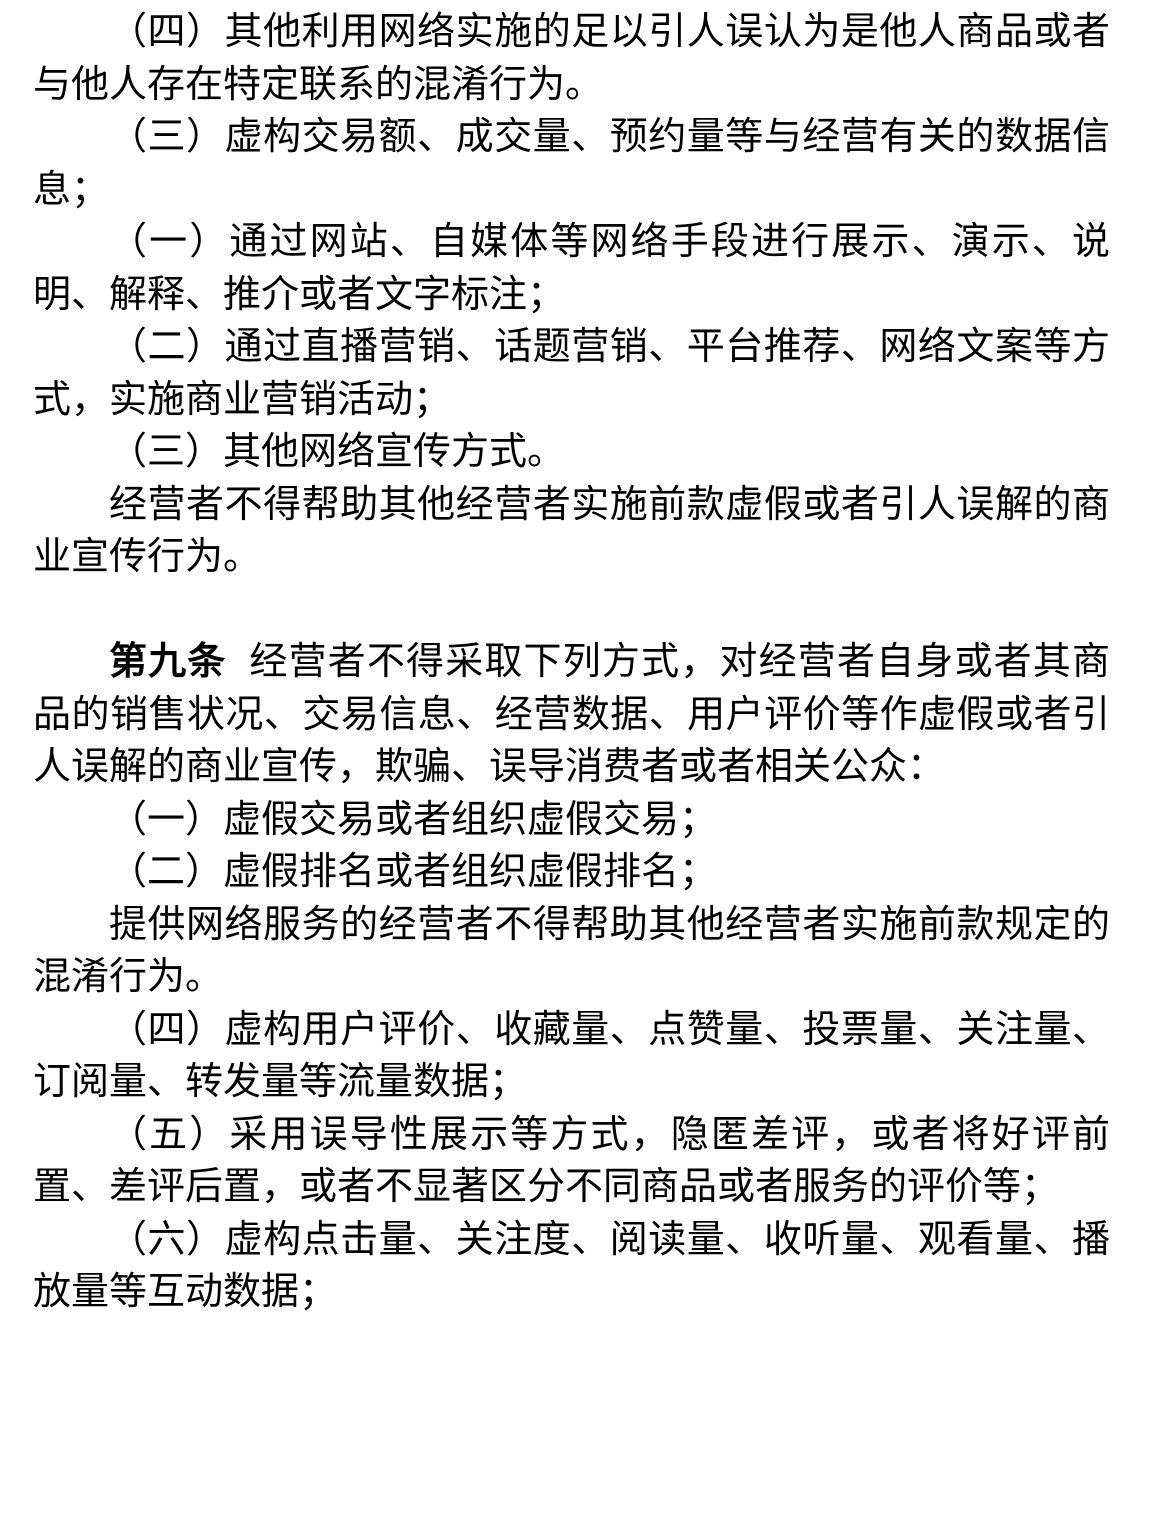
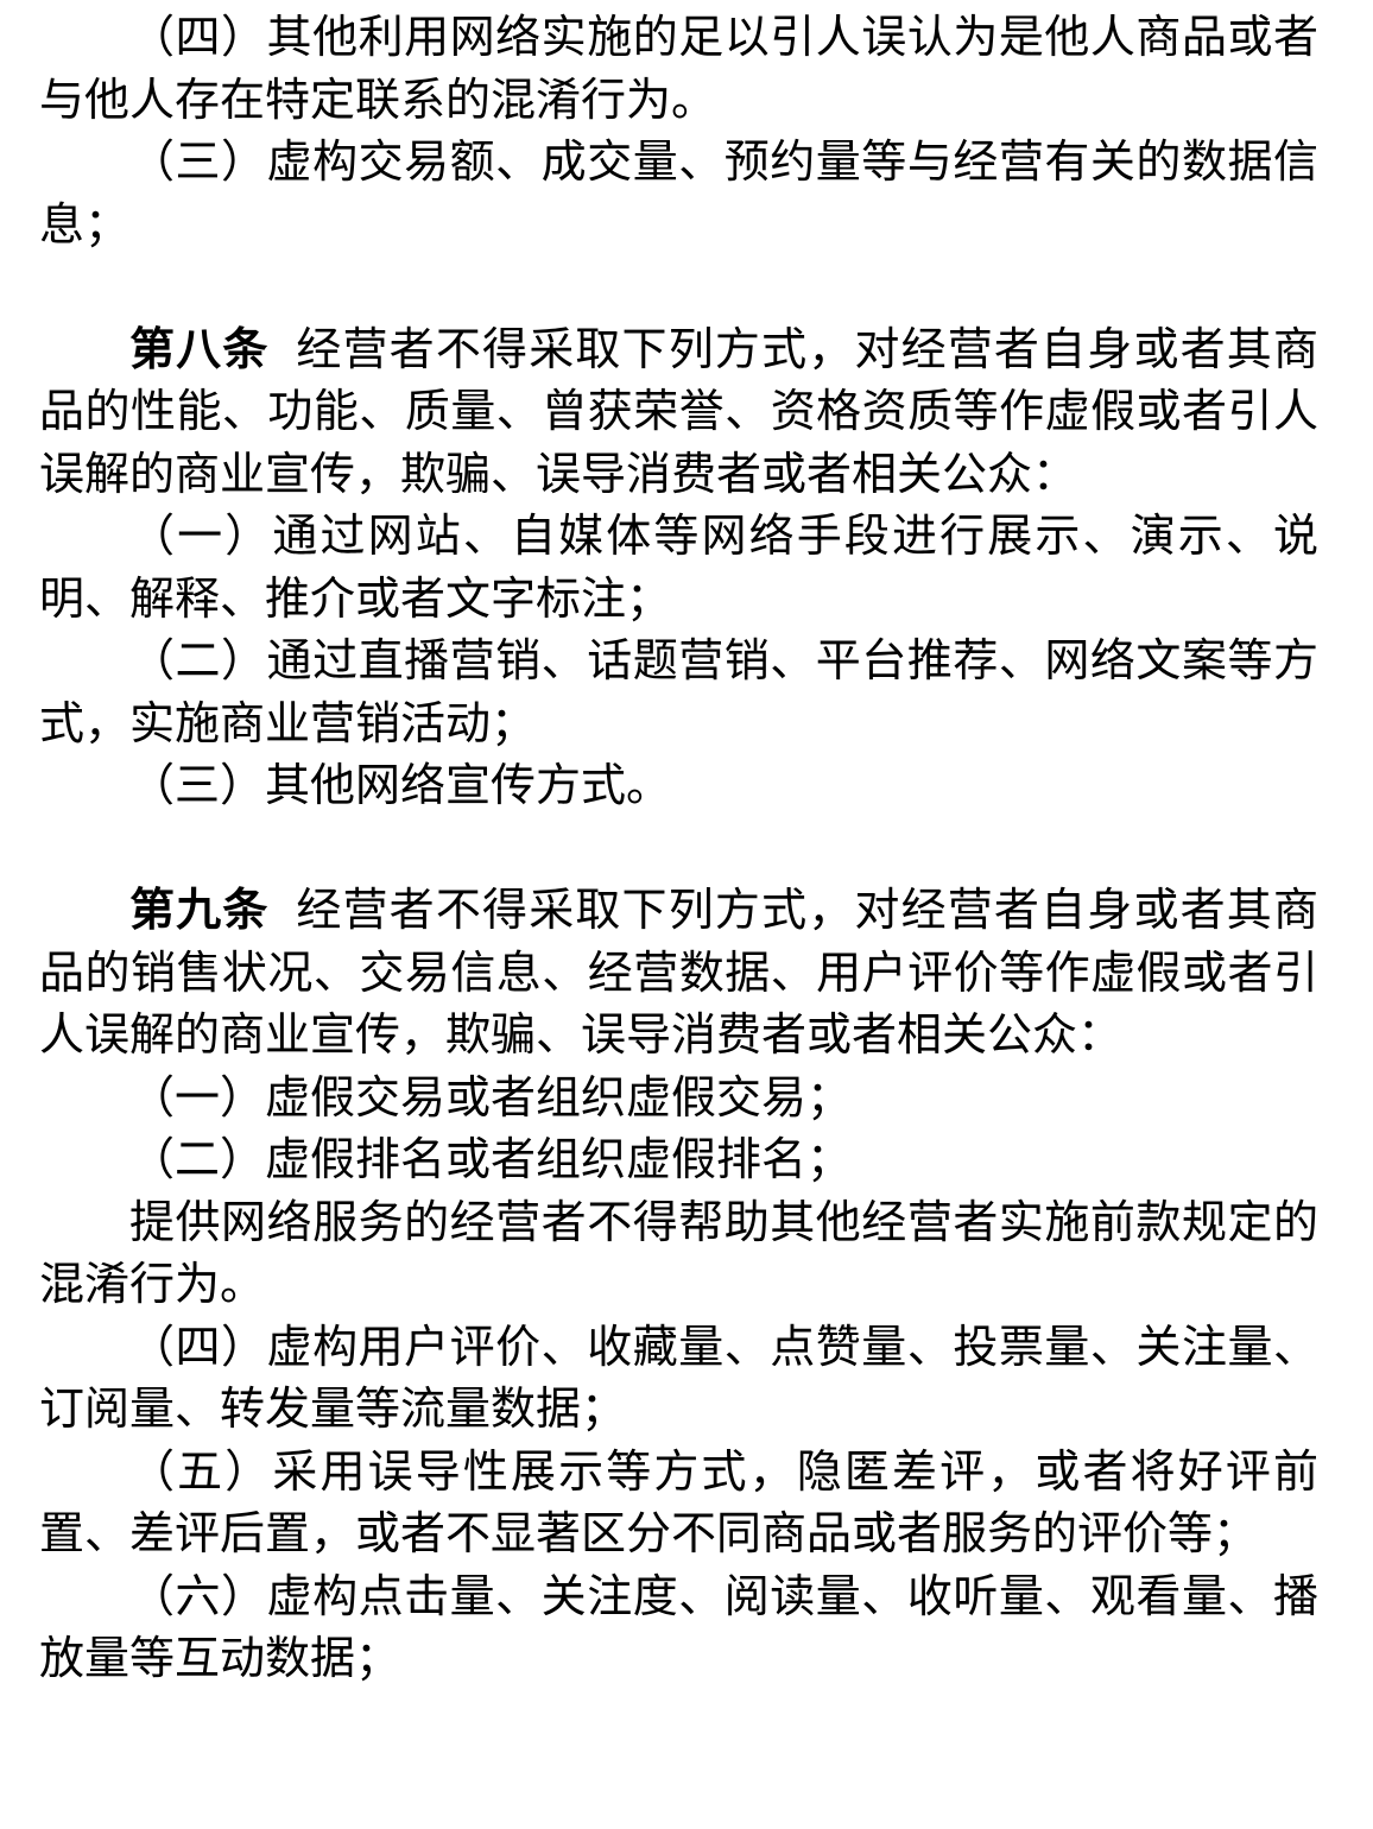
  （四）其他利用网络实施的足以引人误认为是他人商品或者与他人存在特定联系的混淆行为。
  （三）虚构交易额、成交量、预约量等与经营有关的数据信息；
+ 第八条 经营者不得采取下列方式，对经营者自身或者其商品的性能、功能、质量、曾获荣誉、资格资质等作虚假或者引人误解的商业宣传，欺骗、误导消费者或者相关公众：
  （一）通过网站、自媒体等网络手段进行展示、演示、说明、解释、推介或者文字标注；
  （二）通过直播营销、话题营销、平台推荐、网络文案等方式，实施商业营销活动；
  （三）其他网络宣传方式。
- 经营者不得帮助其他经营者实施前款虚假或者引人误解的商业宣传行为。
  第九条 经营者不得采取下列方式，对经营者自身或者其商品的销售状况、交易信息、经营数据、用户评价等作虚假或者引人误解的商业宣传，欺骗、误导消费者或者相关公众：
  （一）虚假交易或者组织虚假交易；
  （二）虚假排名或者组织虚假排名；
  提供网络服务的经营者不得帮助其他经营者实施前款规定的混淆行为。
  （四）虚构用户评价、收藏量、点赞量、投票量、关注量、订阅量、转发量等流量数据；
  （五）采用误导性展示等方式，隐匿差评，或者将好评前置、差评后置，或者不显著区分不同商品或者服务的评价等；
  （六）虚构点击量、关注度、阅读量、收听量、观看量、播放量等互动数据；
